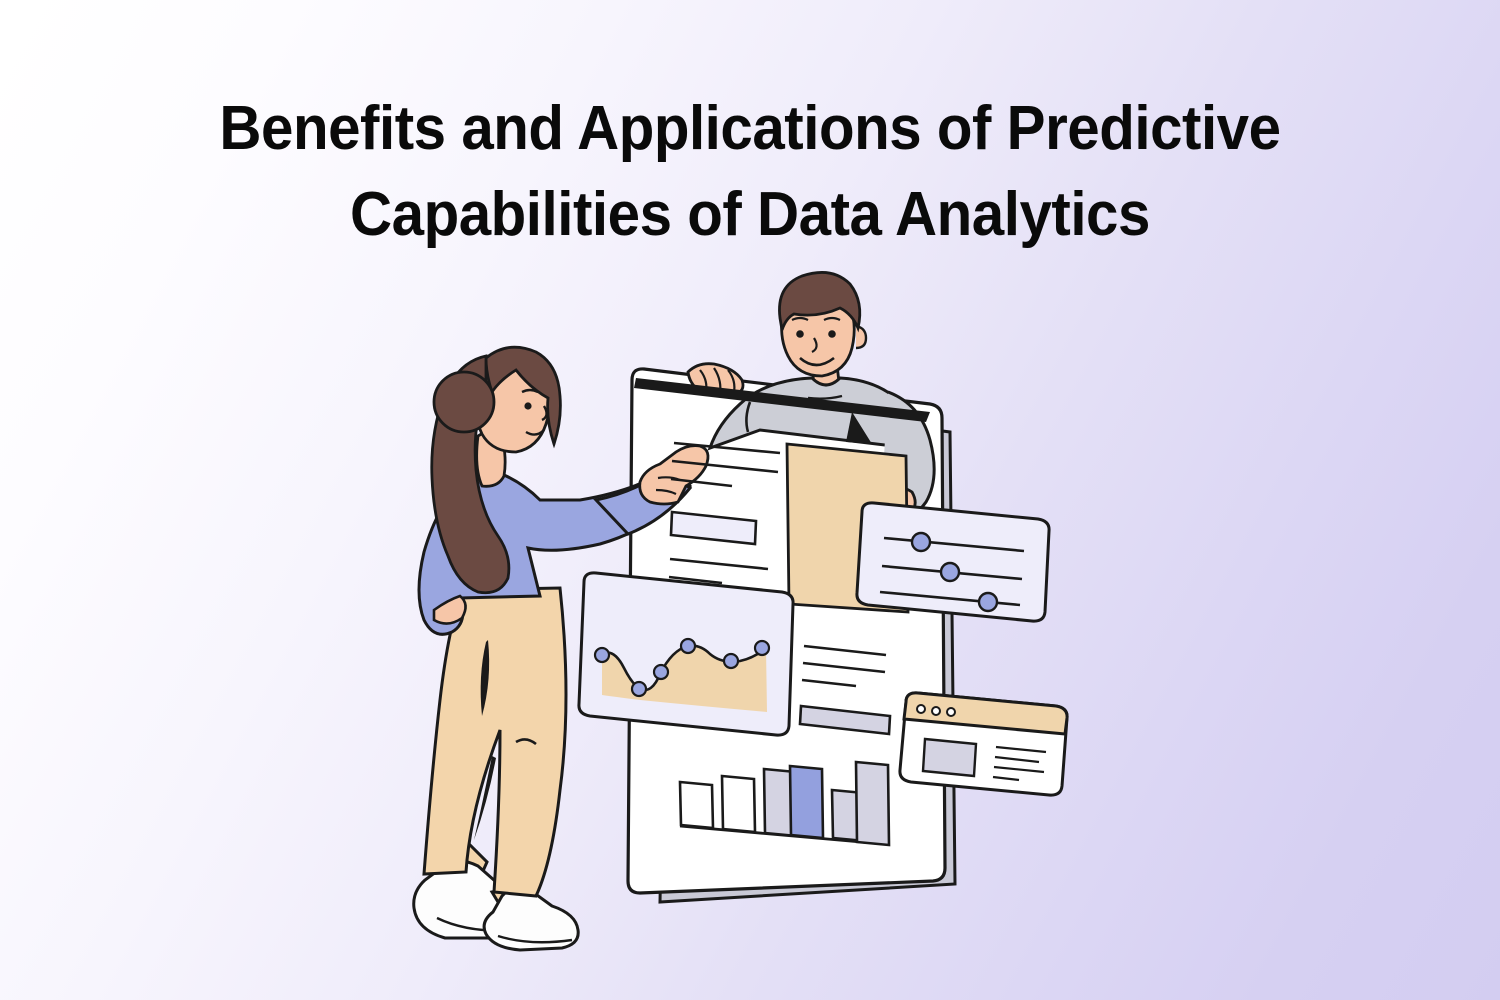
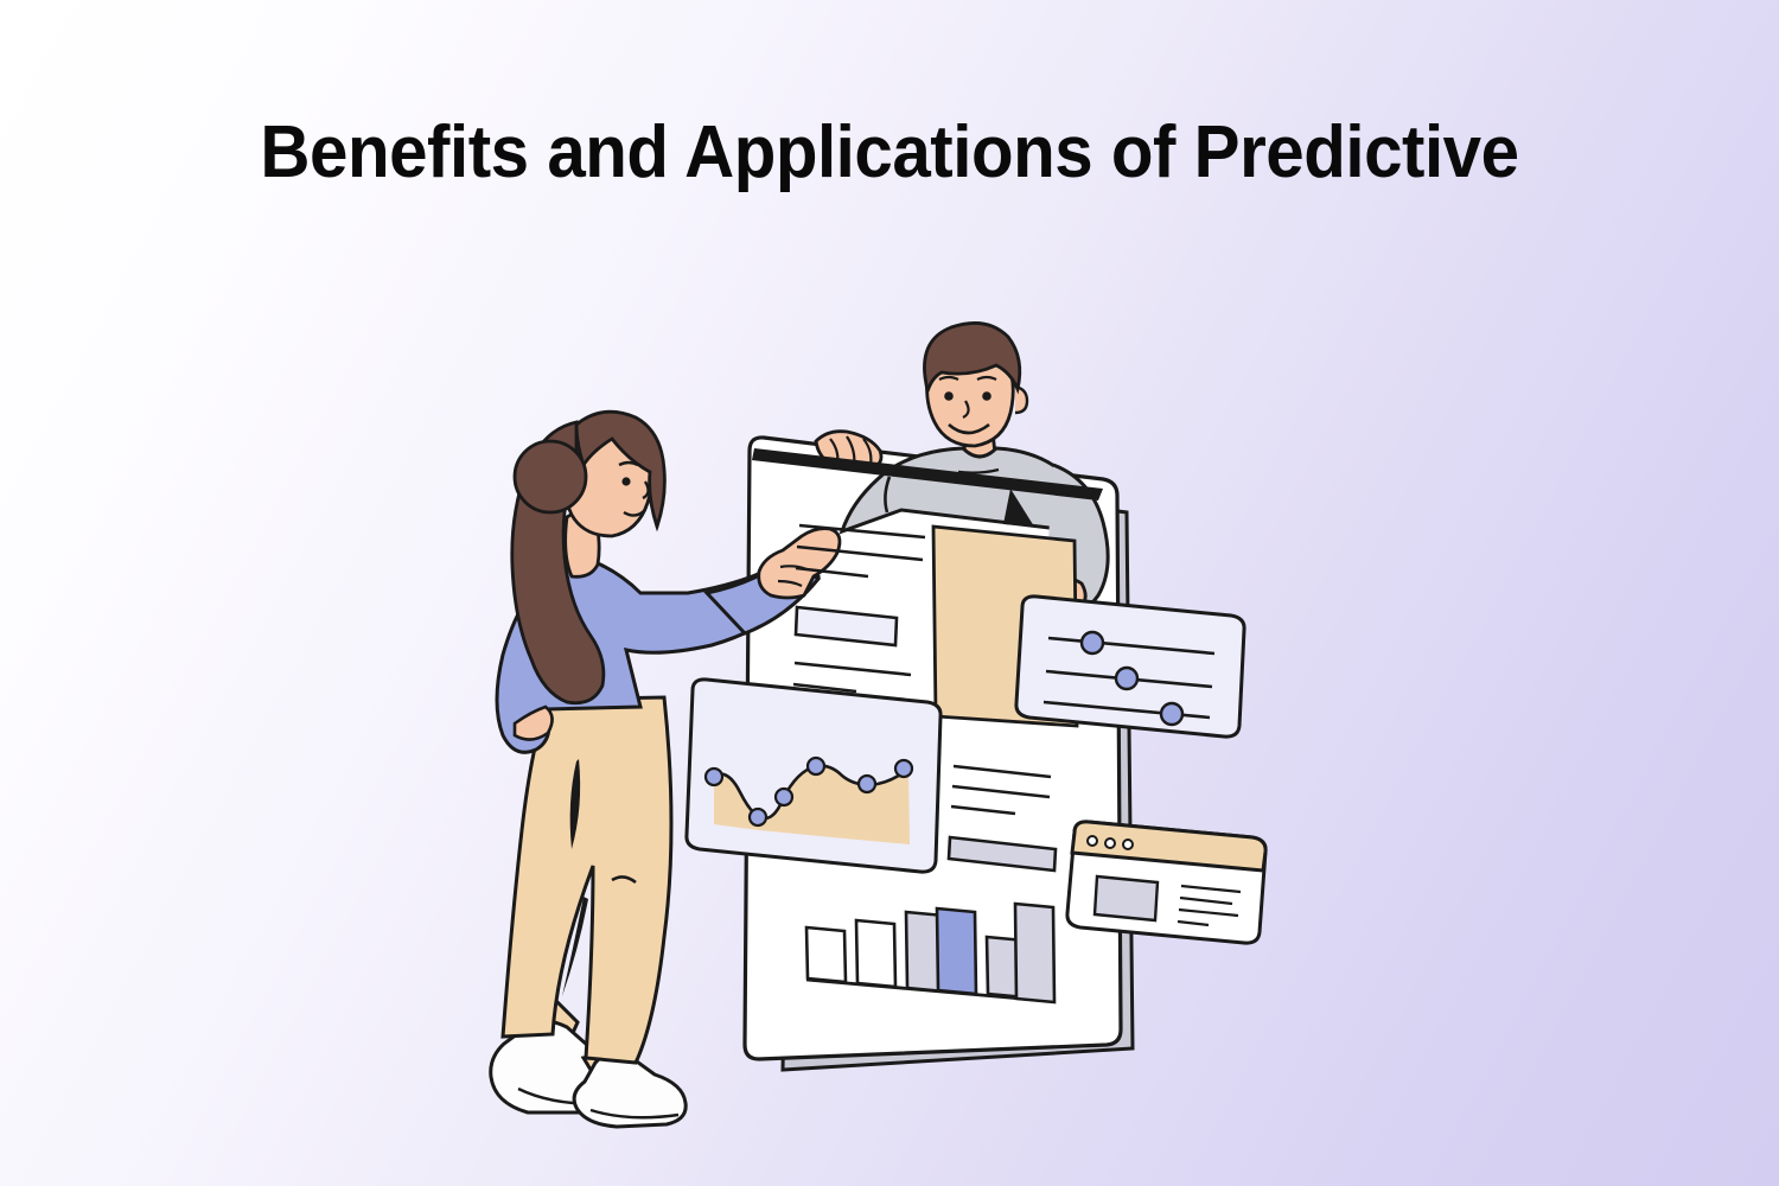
  Benefits and Applications of Predictive
- Capabilities of Data Analytics
